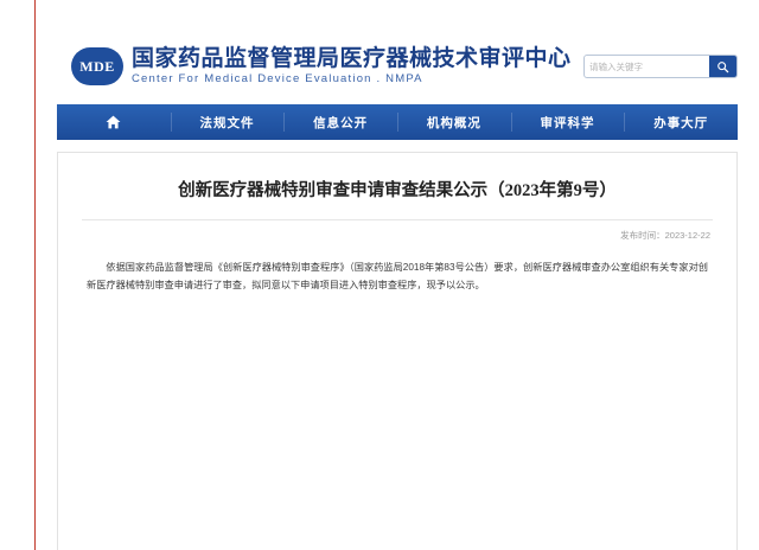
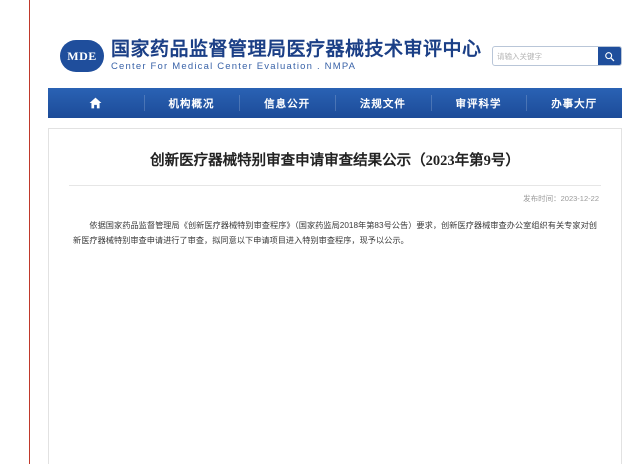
  MDE
  国家药品监督管理局医疗器械技术审评中心
- Center For Medical Device Evaluation . NMPA
+ Center For Medical Center Evaluation . NMPA
  请输入关键字
- 法规文件
+ 机构概况
  信息公开
- 机构概况
+ 法规文件
  审评科学
  办事大厅
  创新医疗器械特别审查申请审查结果公示（2023年第9号）
  发布时间：2023-12-22
  依据国家药品监督管理局《创新医疗器械特别审查程序》（国家药监局2018年第83号公告）要求，创新医疗器械审查办公室组织有关专家对创新医疗器械特别审查申请进行了审查，拟同意以下申请项目进入特别审查程序，现予以公示。
